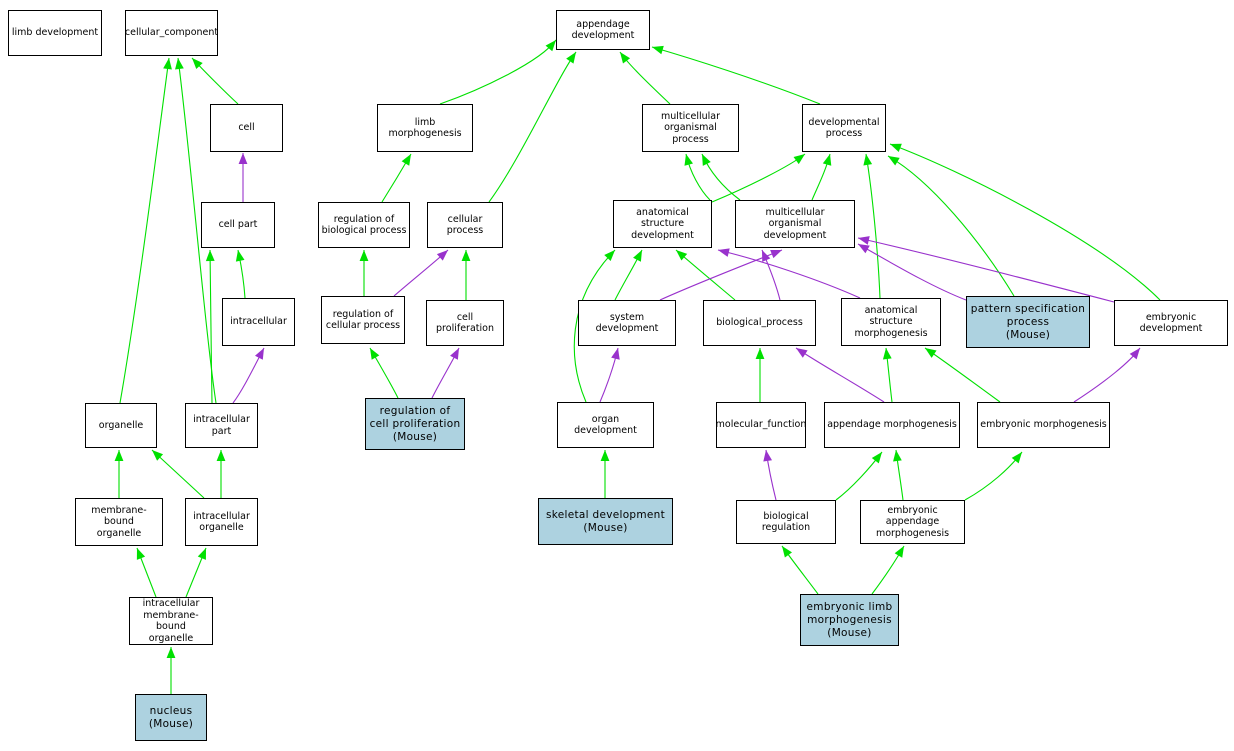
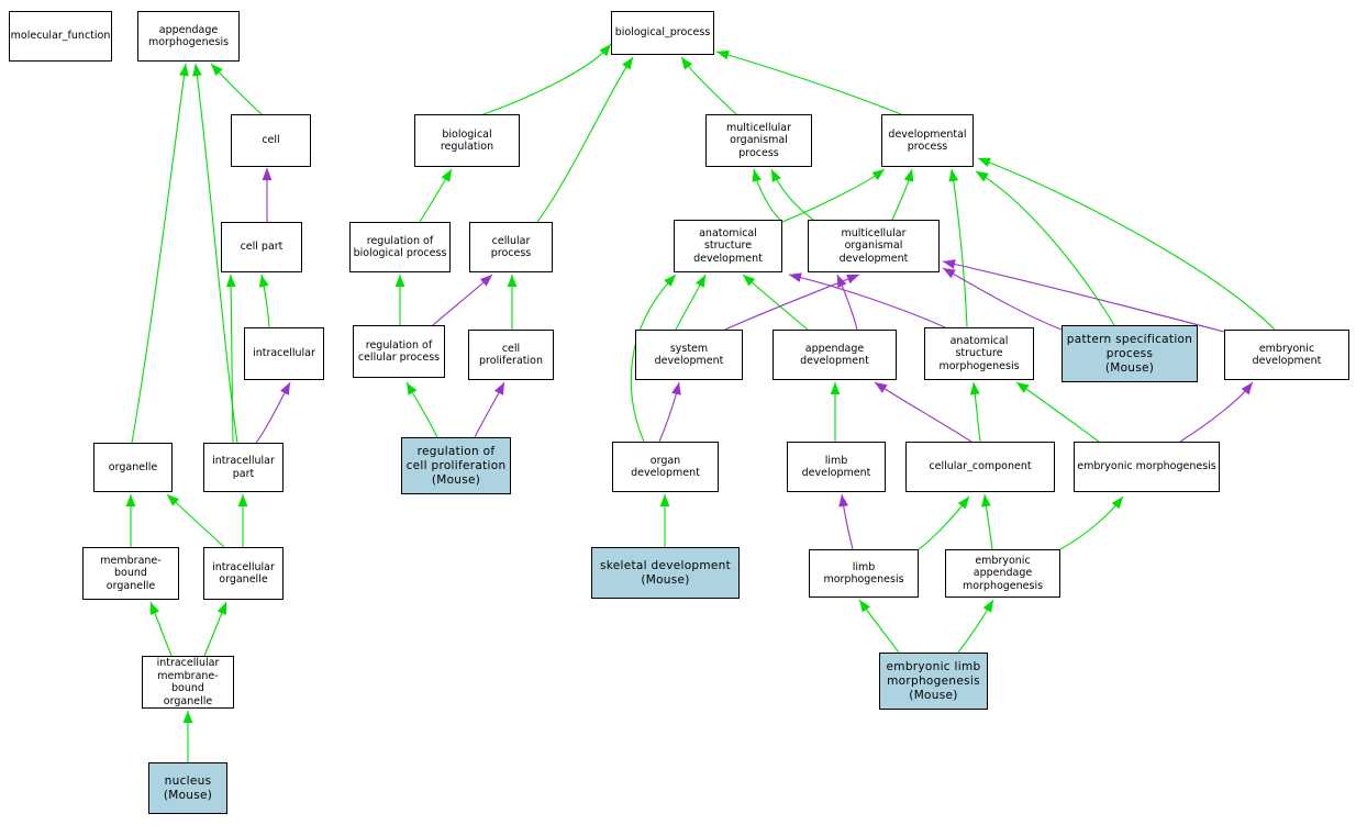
- limb development
+ molecular_function
- cellular_component
+ appendage morphogenesis
- appendage development
+ biological_process
  cell
- limb morphogenesis
+ biological regulation
  multicellular
  organismal process
  developmental
  process
  cell part
  regulation of
  biological process
  cellular process
  anatomical structure
  development
  multicellular
  organismal development
  intracellular
  regulation of
  cellular process
  cell proliferation
  system development
- biological_process
+ appendage development
  anatomical structure
  morphogenesis
  pattern specification
  process
  (Mouse)
  embryonic development
  organelle
  intracellular
  part
  regulation of
  cell proliferation
  (Mouse)
  organ development
- molecular_function
+ limb development
- appendage morphogenesis
+ cellular_component
  embryonic morphogenesis
  membrane-bound
  organelle
  intracellular
  organelle
  skeletal development
  (Mouse)
- biological regulation
+ limb morphogenesis
  embryonic appendage
  morphogenesis
  intracellular
  membrane-bound
  organelle
  embryonic limb
  morphogenesis
  (Mouse)
  nucleus
  (Mouse)
